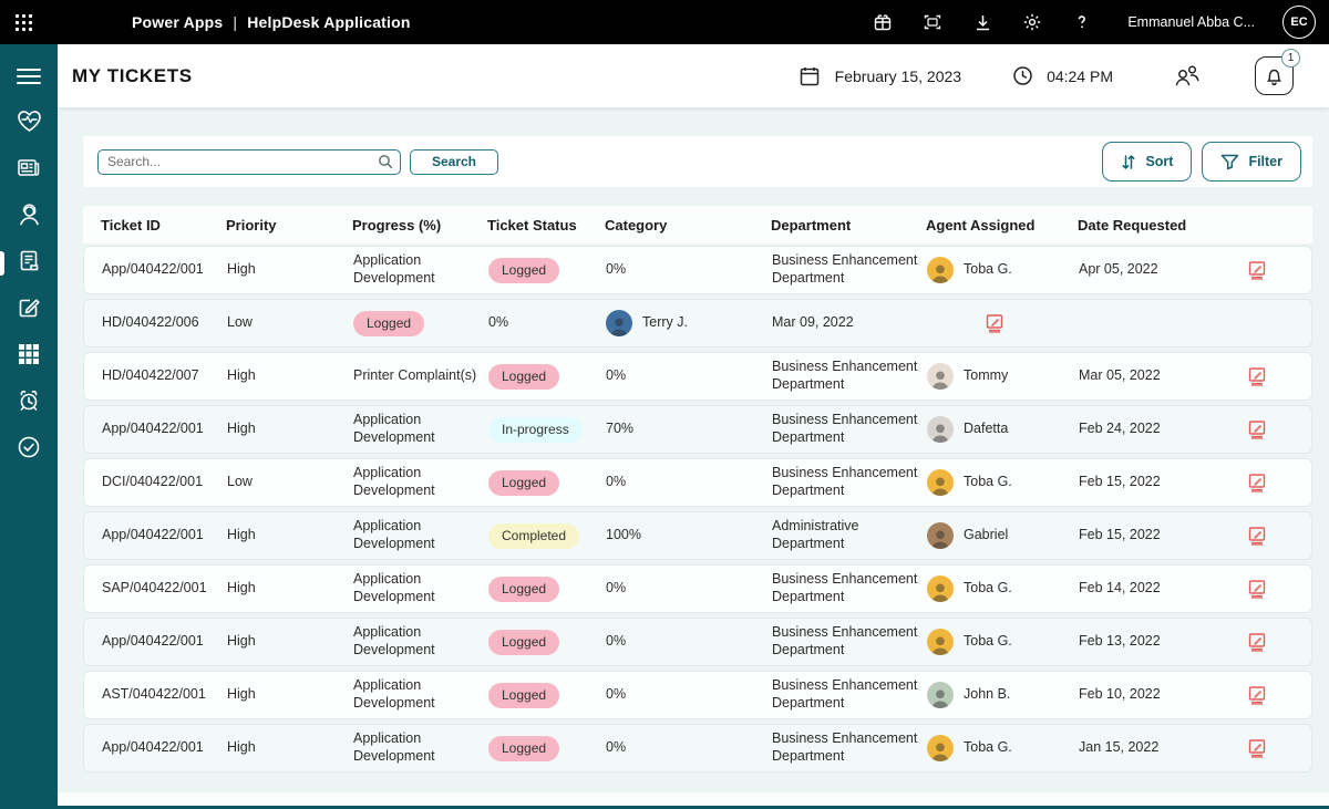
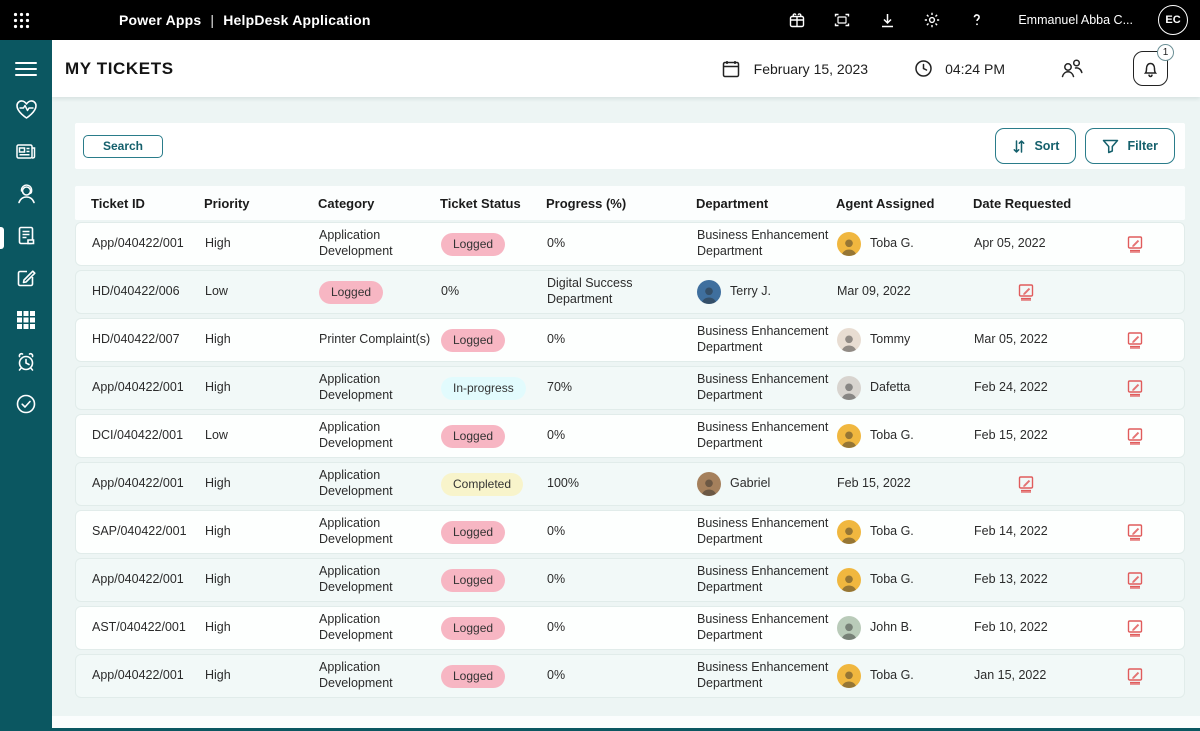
  Power Apps
  |
  HelpDesk Application
  Emmanuel Abba C...
  EC
  MY TICKETS
  February 15, 2023
  04:24 PM
  1
- Search...
  Search
  Sort
  Filter
  Ticket ID
  Priority
- Progress (%)
+ Category
  Ticket Status
- Category
+ Progress (%)
  Department
  Agent Assigned
  Date Requested
  App/040422/001
  High
  Application Development
  Logged
  0%
  Business Enhancement Department
  Toba G.
  Apr 05, 2022
  HD/040422/006
  Low
  Logged
  0%
+ Digital Success Department
  Terry J.
  Mar 09, 2022
  HD/040422/007
  High
  Printer Complaint(s)
  Logged
  0%
  Business Enhancement Department
  Tommy
  Mar 05, 2022
  App/040422/001
  High
  Application Development
  In-progress
  70%
  Business Enhancement Department
  Dafetta
  Feb 24, 2022
  DCI/040422/001
  Low
  Application Development
  Logged
  0%
  Business Enhancement Department
  Toba G.
  Feb 15, 2022
  App/040422/001
  High
  Application Development
  Completed
  100%
- Administrative Department
  Gabriel
  Feb 15, 2022
  SAP/040422/001
  High
  Application Development
  Logged
  0%
  Business Enhancement Department
  Toba G.
  Feb 14, 2022
  App/040422/001
  High
  Application Development
  Logged
  0%
  Business Enhancement Department
  Toba G.
  Feb 13, 2022
  AST/040422/001
  High
  Application Development
  Logged
  0%
  Business Enhancement Department
  John B.
  Feb 10, 2022
  App/040422/001
  High
  Application Development
  Logged
  0%
  Business Enhancement Department
  Toba G.
  Jan 15, 2022
